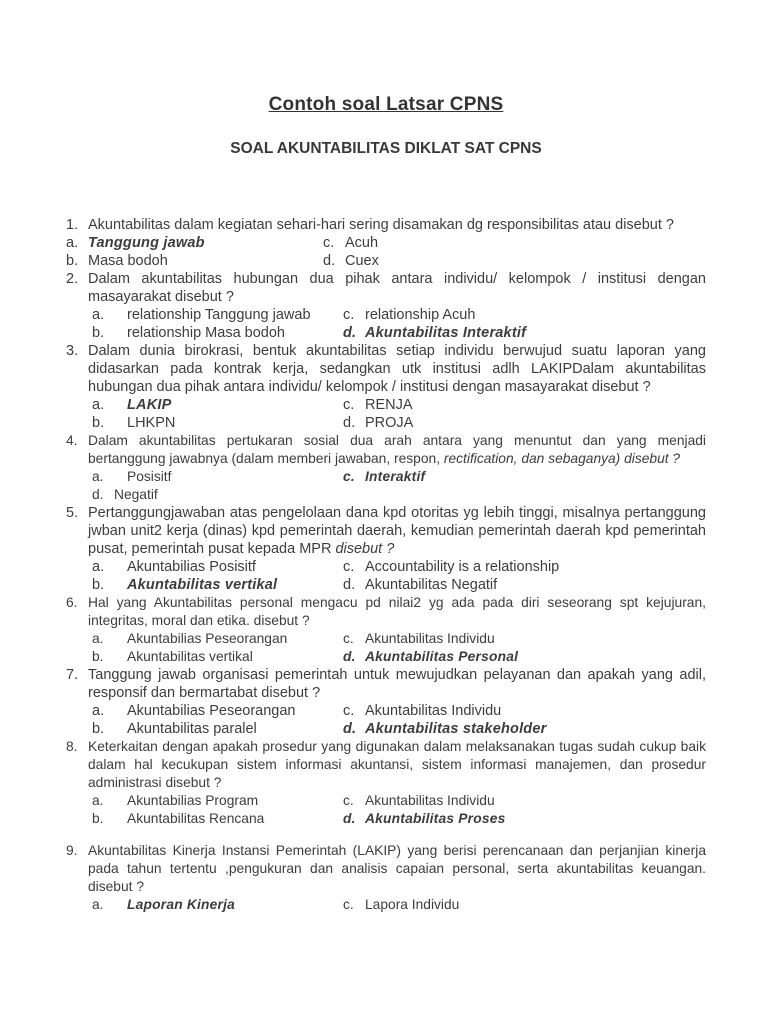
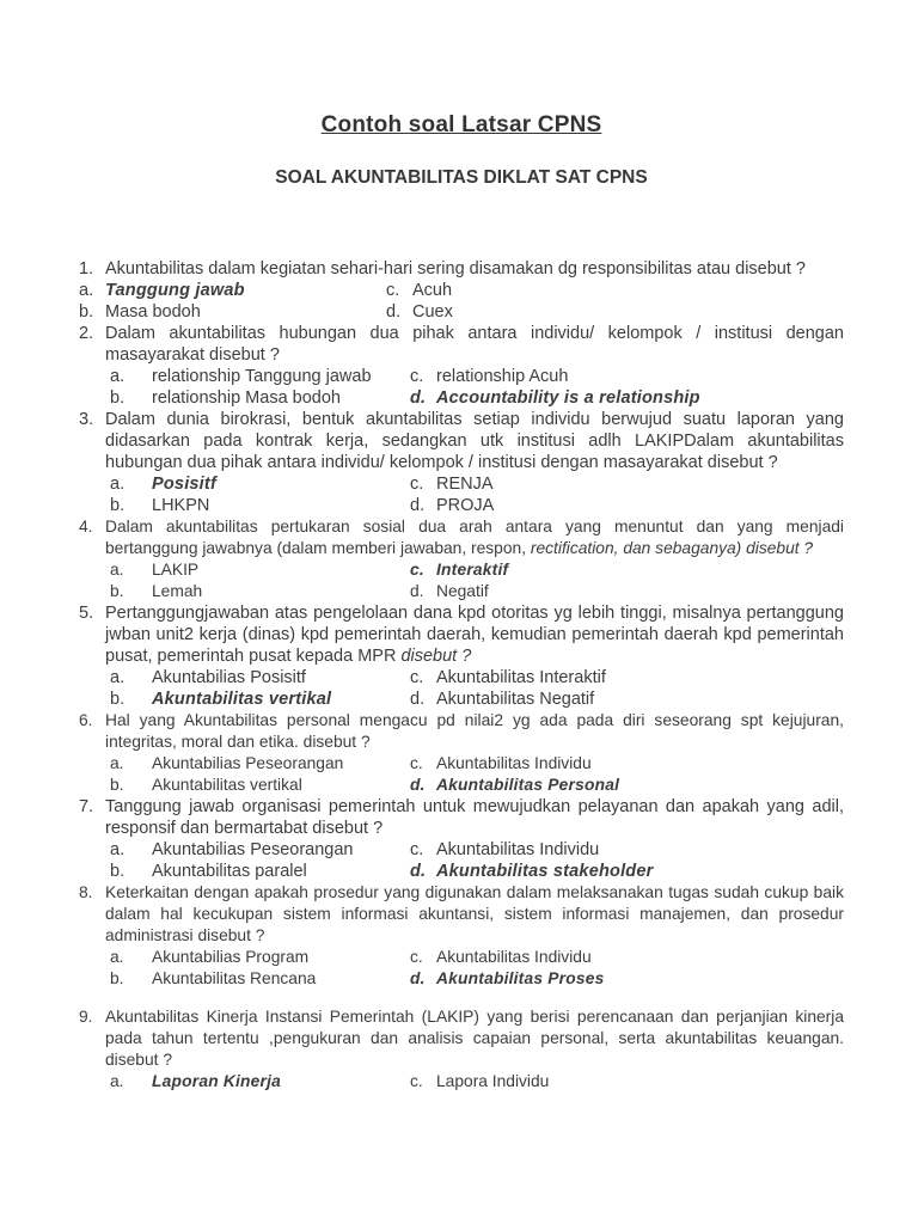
  Contoh soal Latsar CPNS
  SOAL AKUNTABILITAS DIKLAT SAT CPNS
  1.
  Akuntabilitas dalam kegiatan sehari-hari sering disamakan dg responsibilitas atau disebut ?
  a. Tanggung jawab
  c. Acuh
  b. Masa bodoh
  d. Cuex
  2.
  Dalam akuntabilitas hubungan dua pihak antara individu/ kelompok / institusi dengan masayarakat disebut ?
  a. relationship Tanggung jawab
  c. relationship Acuh
  b. relationship Masa bodoh
- d. Akuntabilitas Interaktif
+ d. Accountability is a relationship
  3.
  Dalam dunia birokrasi, bentuk akuntabilitas setiap individu berwujud suatu laporan yang didasarkan pada kontrak kerja, sedangkan utk institusi adlh LAKIPDalam akuntabilitas hubungan dua pihak antara individu/ kelompok / institusi dengan masayarakat disebut ?
- a. LAKIP
+ a. Posisitf
  c. RENJA
  b. LHKPN
  d. PROJA
  4.
  Dalam akuntabilitas pertukaran sosial dua arah antara yang menuntut dan yang menjadi bertanggung jawabnya (dalam memberi jawaban, respon, rectification, dan sebaganya) disebut ?
- a. Posisitf
+ a. LAKIP
  c. Interaktif
+ b. Lemah
  d. Negatif
  5.
  Pertanggungjawaban atas pengelolaan dana kpd otoritas yg lebih tinggi, misalnya pertanggung jwban unit2 kerja (dinas) kpd pemerintah daerah, kemudian pemerintah daerah kpd pemerintah pusat, pemerintah pusat kepada MPR disebut ?
  a. Akuntabilias Posisitf
- c. Accountability is a relationship
+ c. Akuntabilitas Interaktif
  b. Akuntabilitas vertikal
  d. Akuntabilitas Negatif
  6.
  Hal yang Akuntabilitas personal mengacu pd nilai2 yg ada pada diri seseorang spt kejujuran, integritas, moral dan etika. disebut ?
  a. Akuntabilias Peseorangan
  c. Akuntabilitas Individu
  b. Akuntabilitas vertikal
  d. Akuntabilitas Personal
  7.
  Tanggung jawab organisasi pemerintah untuk mewujudkan pelayanan dan apakah yang adil, responsif dan bermartabat disebut ?
  a. Akuntabilias Peseorangan
  c. Akuntabilitas Individu
  b. Akuntabilitas paralel
  d. Akuntabilitas stakeholder
  8.
  Keterkaitan dengan apakah prosedur yang digunakan dalam melaksanakan tugas sudah cukup baik dalam hal kecukupan sistem informasi akuntansi, sistem informasi manajemen, dan prosedur administrasi disebut ?
  a. Akuntabilias Program
  c. Akuntabilitas Individu
  b. Akuntabilitas Rencana
  d. Akuntabilitas Proses
  9.
  Akuntabilitas Kinerja Instansi Pemerintah (LAKIP) yang berisi perencanaan dan perjanjian kinerja pada tahun tertentu ,pengukuran dan analisis capaian personal, serta akuntabilitas keuangan. disebut ?
  a. Laporan Kinerja
  c. Lapora Individu
